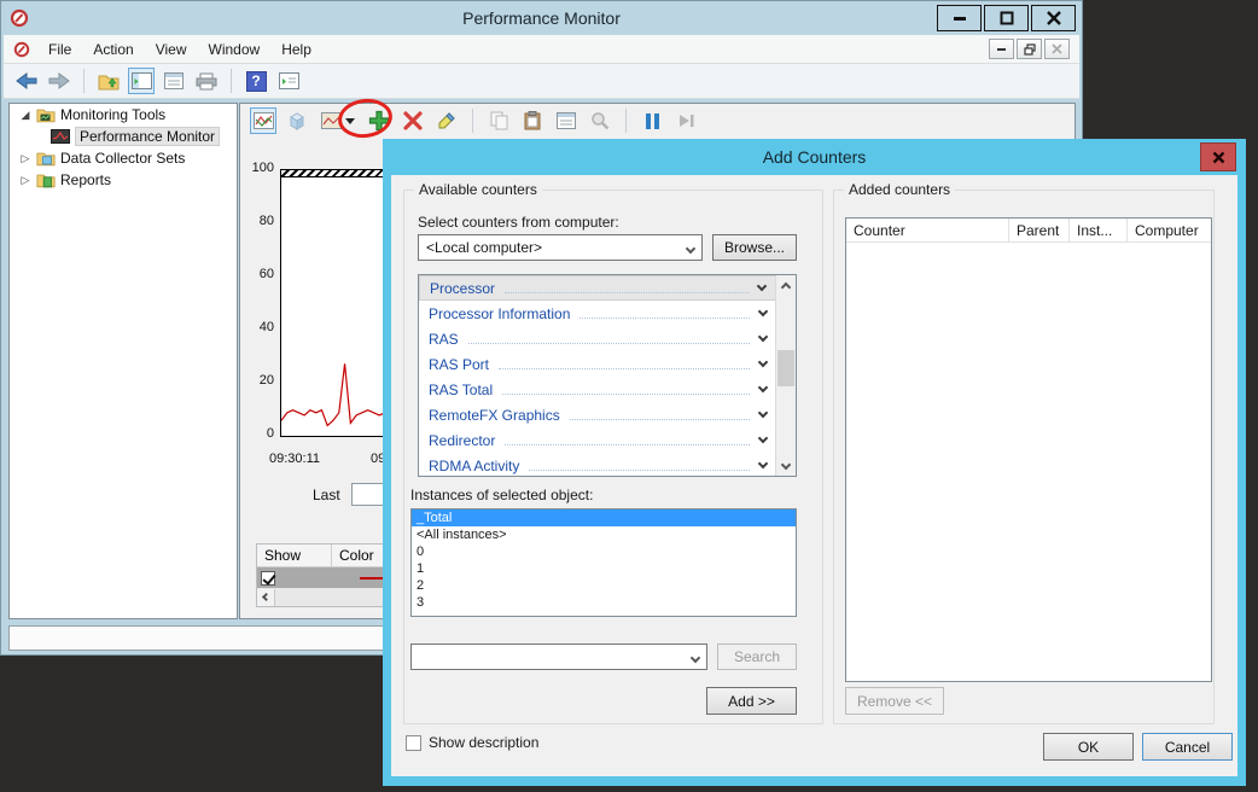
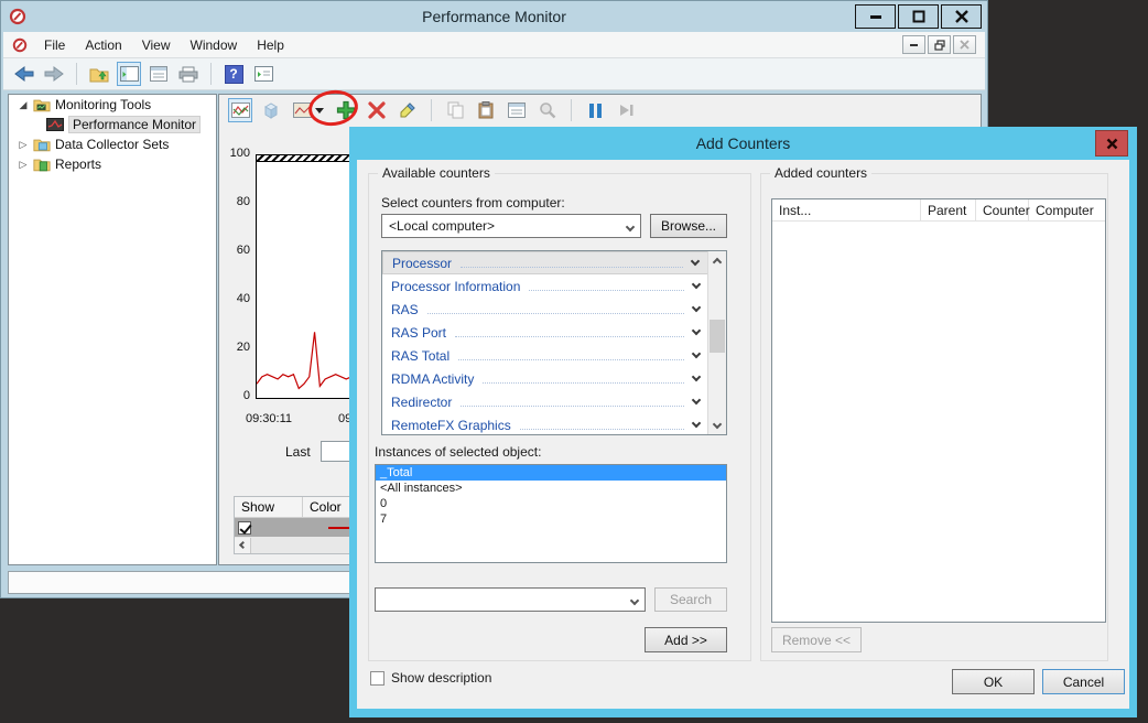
  Performance Monitor
  File
  Action
  View
  Window
  Help
  ?
  ◢
  Monitoring Tools
  Performance Monitor
  ▷
  Data Collector Sets
  ▷
  Reports
  100
  80
  60
  40
  20
  0
  09:30:11
  Last
  Show
  Color
  Add Counters
  Available counters
  Select counters from computer:
  <Local computer>
  Browse...
  Processor
  Processor Information
  RAS
  RAS Port
  RAS Total
- RemoteFX Graphics
+ RDMA Activity
  Redirector
- RDMA Activity
+ RemoteFX Graphics
  Instances of selected object:
  _Total
  <All instances>
  0
- 1
- 2
- 3
+ 7
  Search
  Add >>
  Added counters
- Counter
+ Inst...
  Parent
- Inst...
+ Counter
  Computer
  Remove <<
  Show description
  OK
  Cancel
